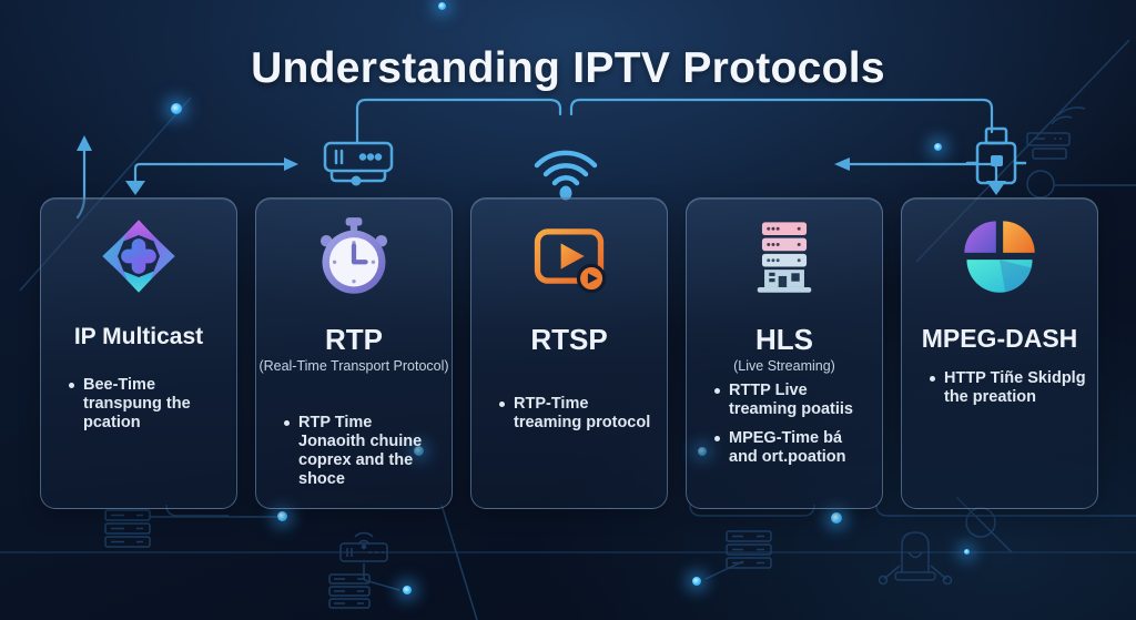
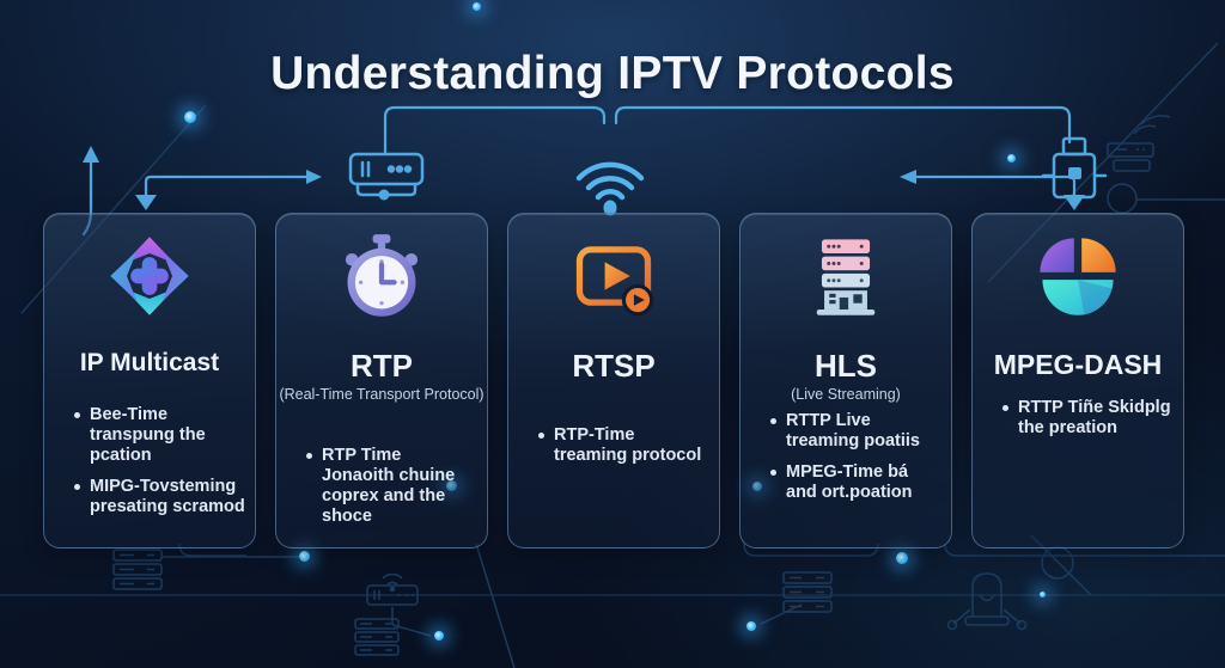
  Understanding IPTV Protocols
  IP Multicast
  Bee-Time transpung the pcation
+ MIPG-Tovsteming presating scramod
  RTP
  (Real-Time Transport Protocol)
  RTP Time Jonaoith chuine coprex and the shoce
  RTSP
  RTP-Time treaming protocol
  HLS
  (Live Streaming)
  RTTP Live treaming poatiis
  MPEG-Time bá and ort.poation
  MPEG-DASH
- HTTP Tiñe Skidplg the preation
+ RTTP Tiñe Skidplg the preation
